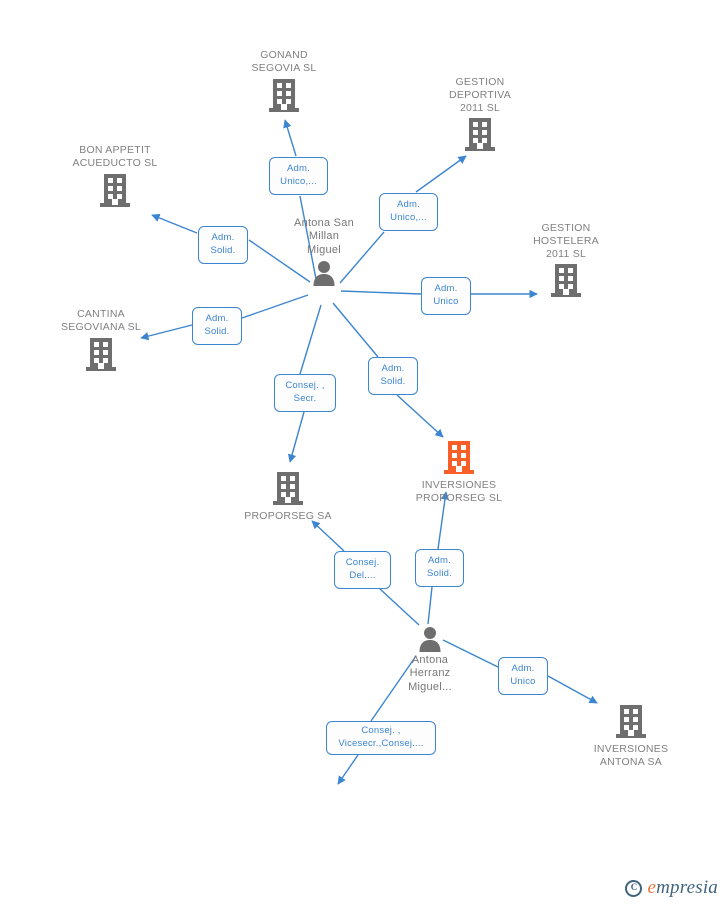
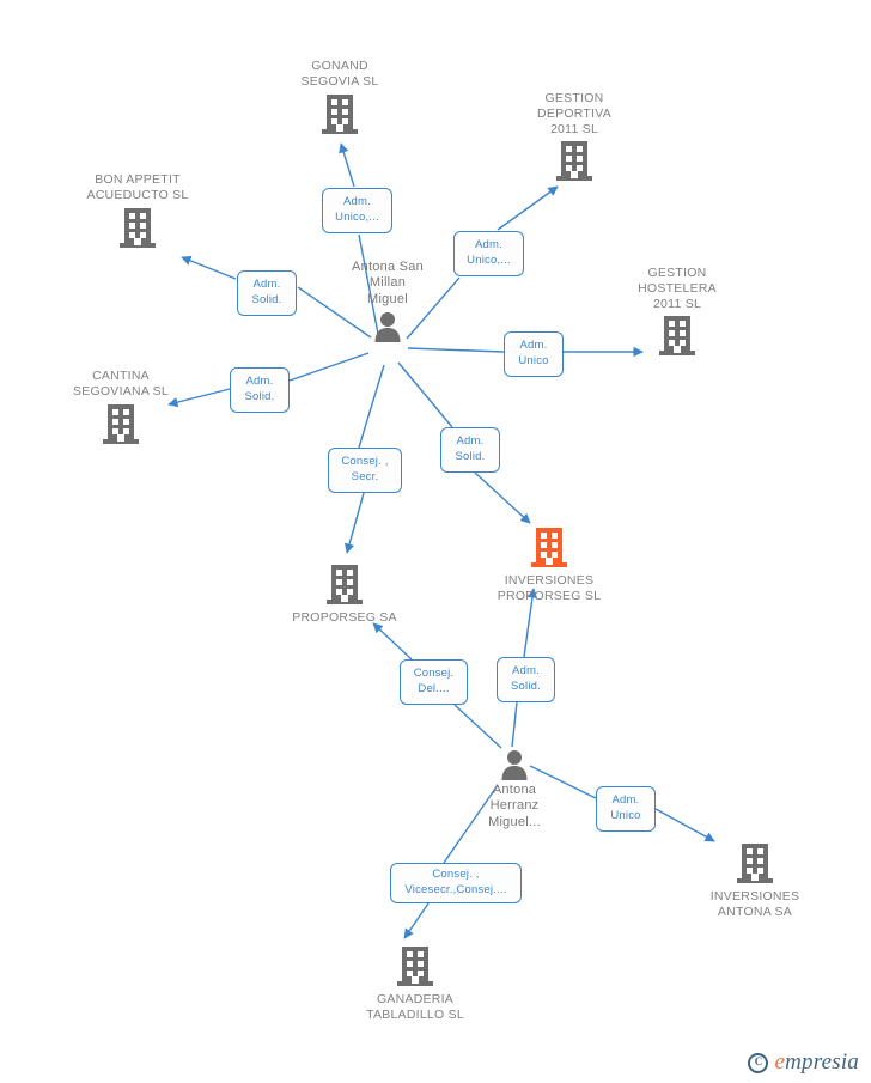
  GONAND
  SEGOVIA SL
  GESTION
  DEPORTIVA
  2011 SL
  BON APPETIT
  ACUEDUCTO SL
  GESTION
  HOSTELERA
  2011 SL
  CANTINA
  SEGOVIANA SL
  Antona San
  Millan
  Miguel
  PROPORSEG SA
  INVERSIONES
  PROPORSEG SL
  Antona
  Herranz
  Miguel...
  INVERSIONES
  ANTONA SA
+ GANADERIA
+ TABLADILLO SL
  Adm.
  Unico,...
  Adm.
  Unico,...
  Adm.
  Solid.
  Adm.
  Unico
  Adm.
  Solid.
  Consej. ,
  Secr.
  Adm.
  Solid.
  Consej.
  Del....
  Adm.
  Solid.
  Adm.
  Unico
  Consej. ,
  Vicesecr.,Consej....
  C
  empresia
